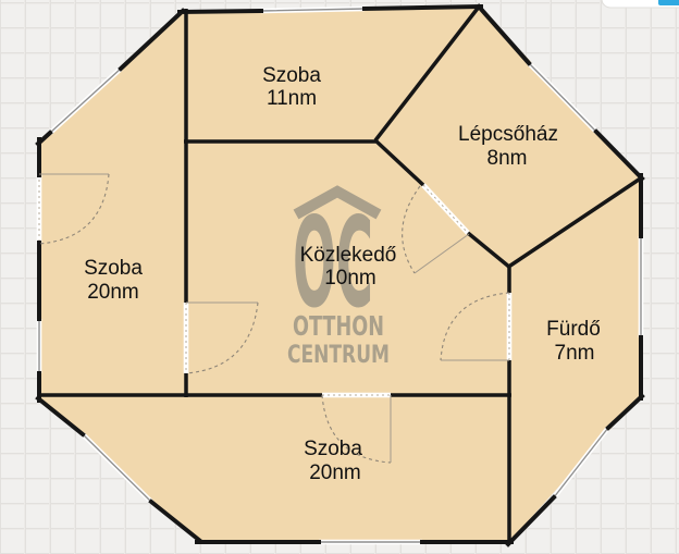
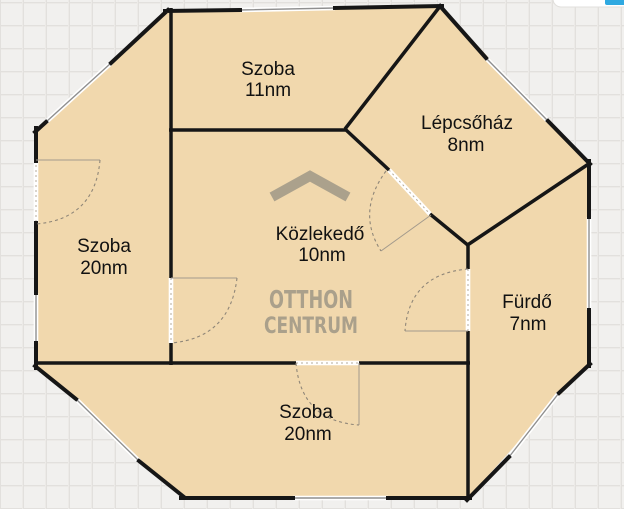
- OC
  OTTHON
  CENTRUM
  Szoba
  11nm
  Lépcsőház
  8nm
  Szoba
  20nm
  Közlekedő
  10nm
  Fürdő
  7nm
  Szoba
  20nm
